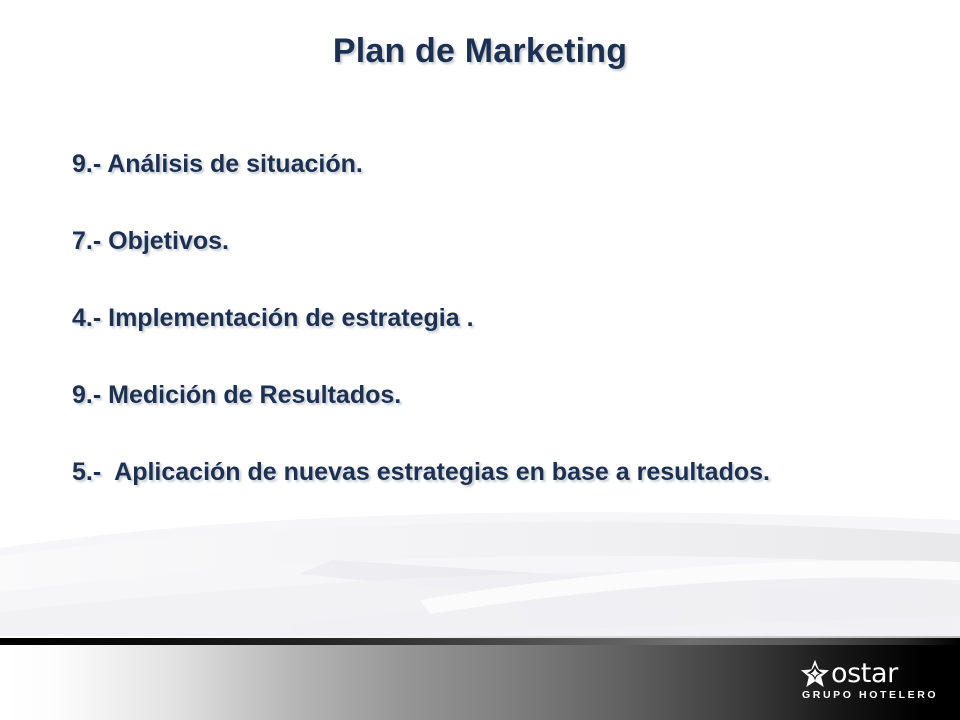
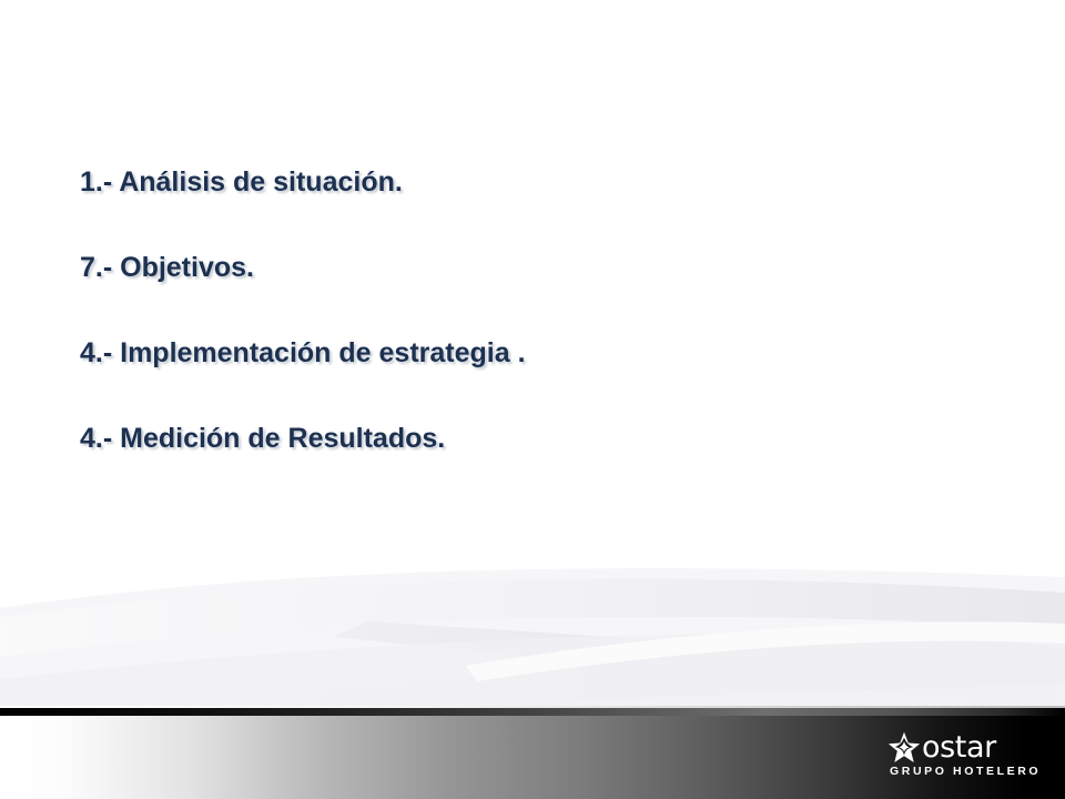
- Plan de Marketing
- 9.- Análisis de situación.
+ 1.- Análisis de situación.
  7.- Objetivos.
  4.- Implementación de estrategia .
- 9.- Medición de Resultados.
+ 4.- Medición de Resultados.
- 5.- Aplicación de nuevas estrategias en base a resultados.
  ostar
  GRUPO HOTELERO
